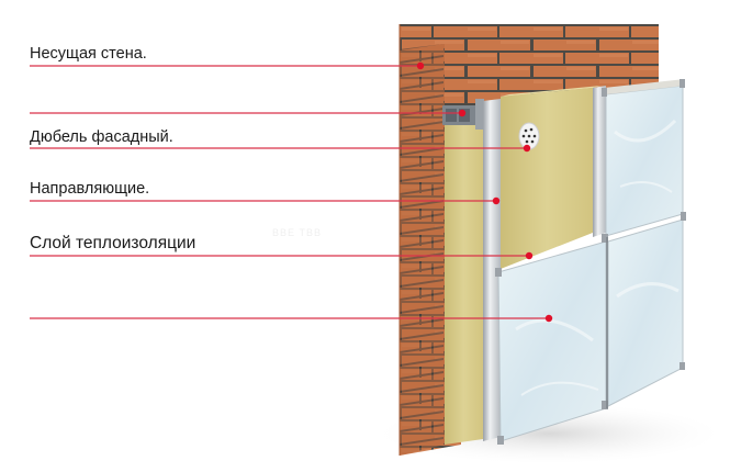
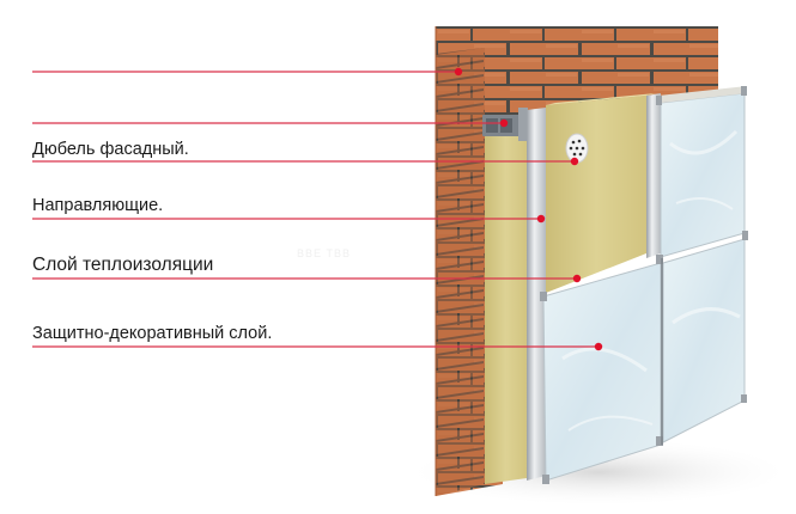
- Несущая стена.
  Дюбель фасадный.
  Направляющие.
  Слой теплоизоляции
+ Защитно-декоративный слой.
